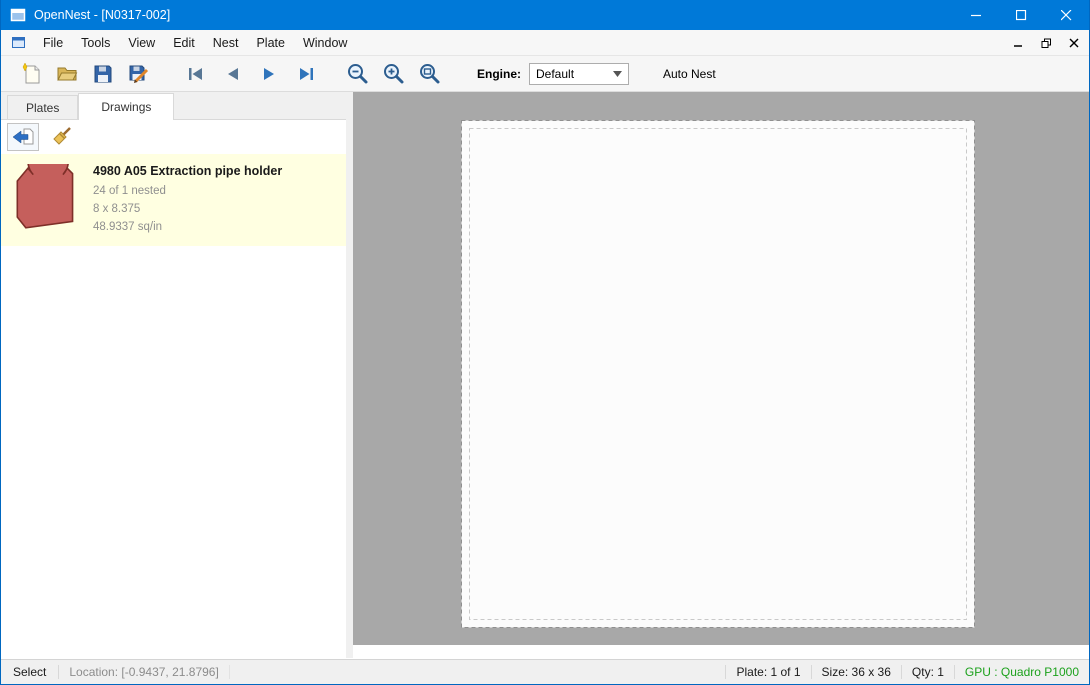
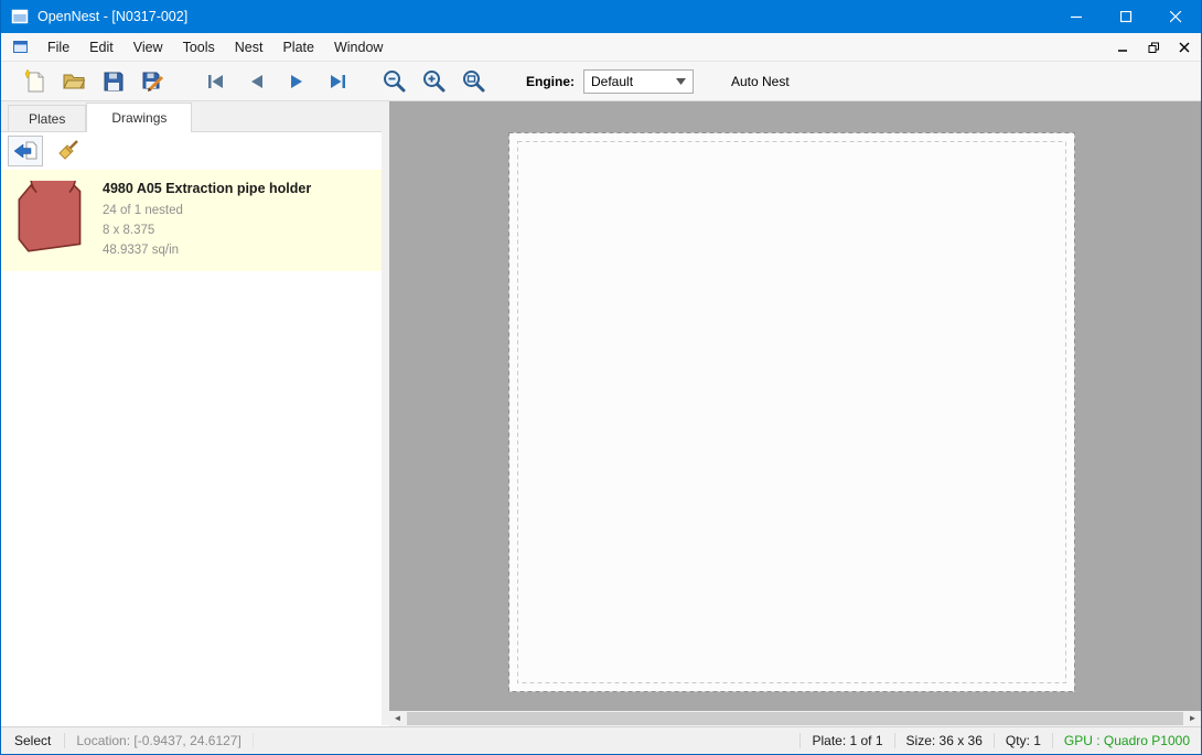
  OpenNest - [N0317-002]
  File
- Tools
+ Edit
  View
- Edit
+ Tools
  Nest
  Plate
  Window
  Engine:
  Default
  Auto Nest
  Plates
  Drawings
  4980 A05 Extraction pipe holder
  24 of 1 nested
  8 x 8.375
  48.9337 sq/in
+ ◄
+ ►
  Select
- Location: [-0.9437, 21.8796]
+ Location: [-0.9437, 24.6127]
  Plate: 1 of 1
  Size: 36 x 36
  Qty: 1
  GPU : Quadro P1000
